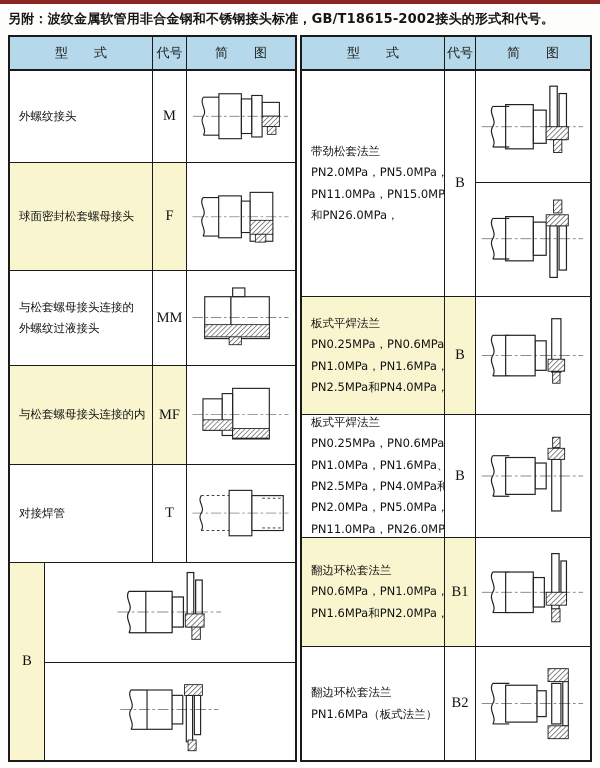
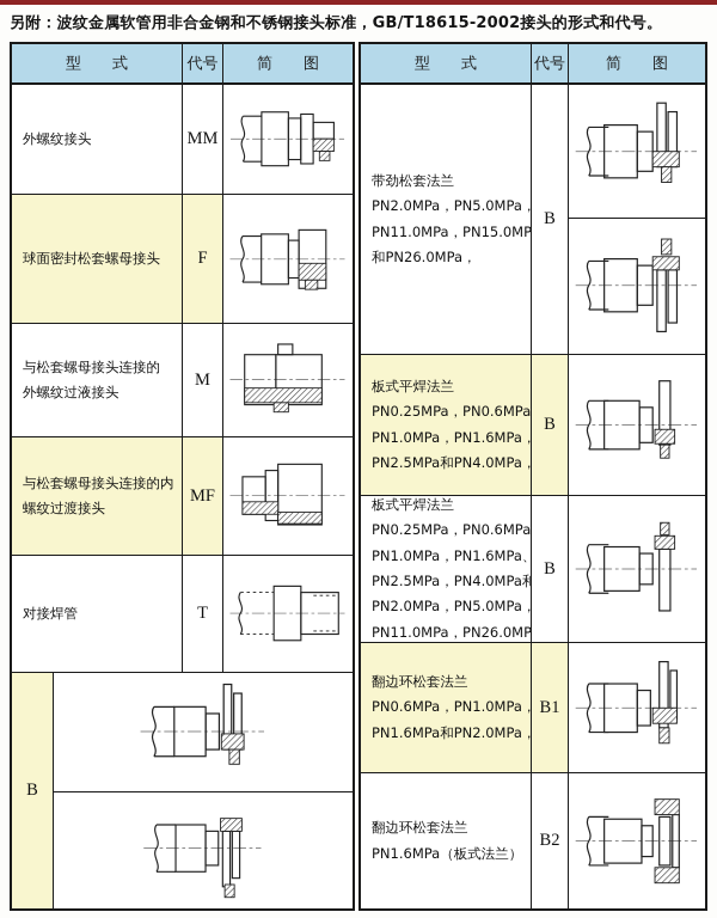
  另附：波纹金属软管用非合金钢和不锈钢接头标准，GB/T18615-2002接头的形式和代号。
  型 式
  代号
  简 图
  外螺纹接头
- M
+ MM
  球面密封松套螺母接头
  F
  与松套螺母接头连接的
  外螺纹过液接头
- MM
+ M
  与松套螺母接头连接的内
+ 螺纹过渡接头
  MF
  对接焊管
  T
  B
  型 式
  代号
  简 图
  带劲松套法兰
  PN2.0MPa，PN5.0MPa，
  PN11.0MPa，PN15.0MP
  和PN26.0MPa，
  B
  板式平焊法兰
  PN0.25MPa，PN0.6MPa
  PN1.0MPa，PN1.6MPa，
  PN2.5MPa和PN4.0MPa，
  B
  板式平焊法兰
  PN0.25MPa，PN0.6MPa
  PN1.0MPa，PN1.6MPa、
  PN2.5MPa，PN4.0MPa和
  PN2.0MPa，PN5.0MPa，
  PN11.0MPa，PN26.0MP
  B
  翻边环松套法兰
  PN0.6MPa，PN1.0MPa，
  PN1.6MPa和PN2.0MPa，
  B1
  翻边环松套法兰
  PN1.6MPa（板式法兰）
  B2
